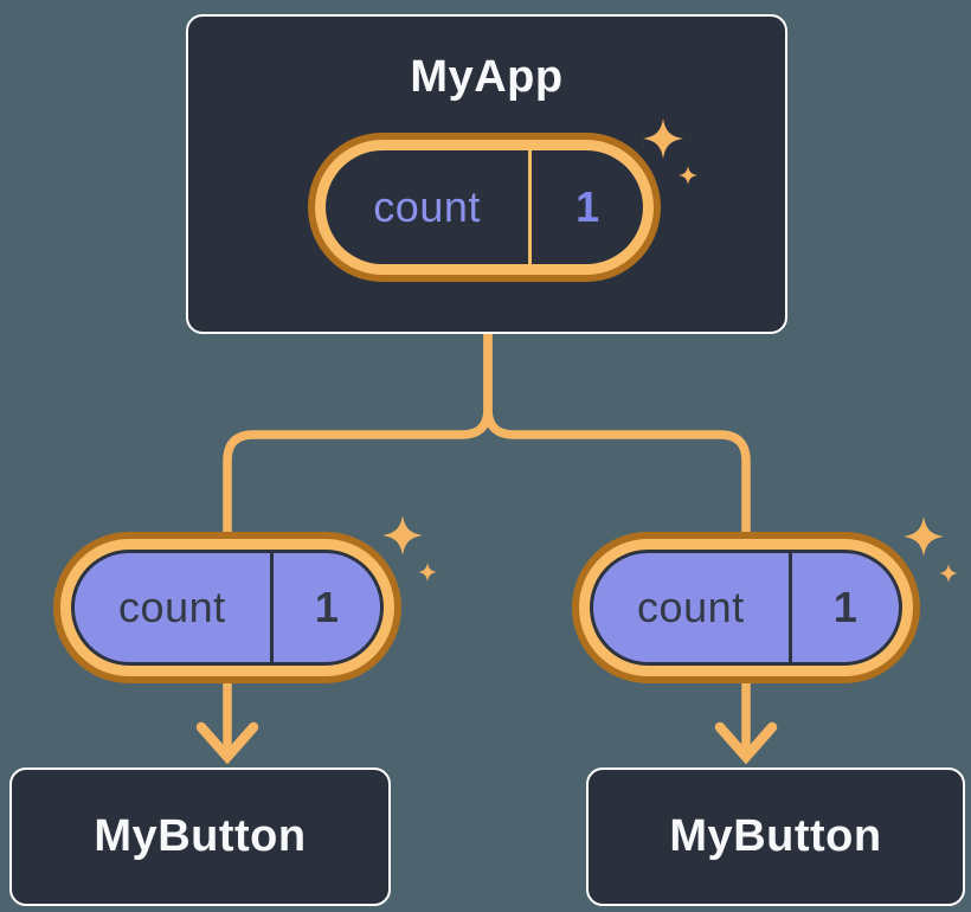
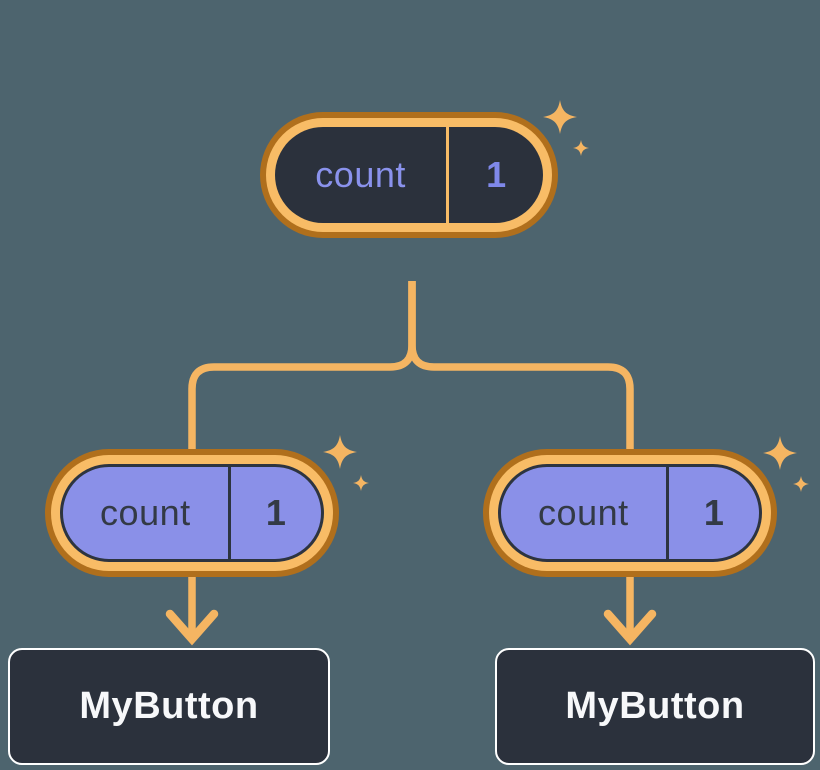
- MyApp
  count
  1
  count
  1
  count
  1
  MyButton
  MyButton
